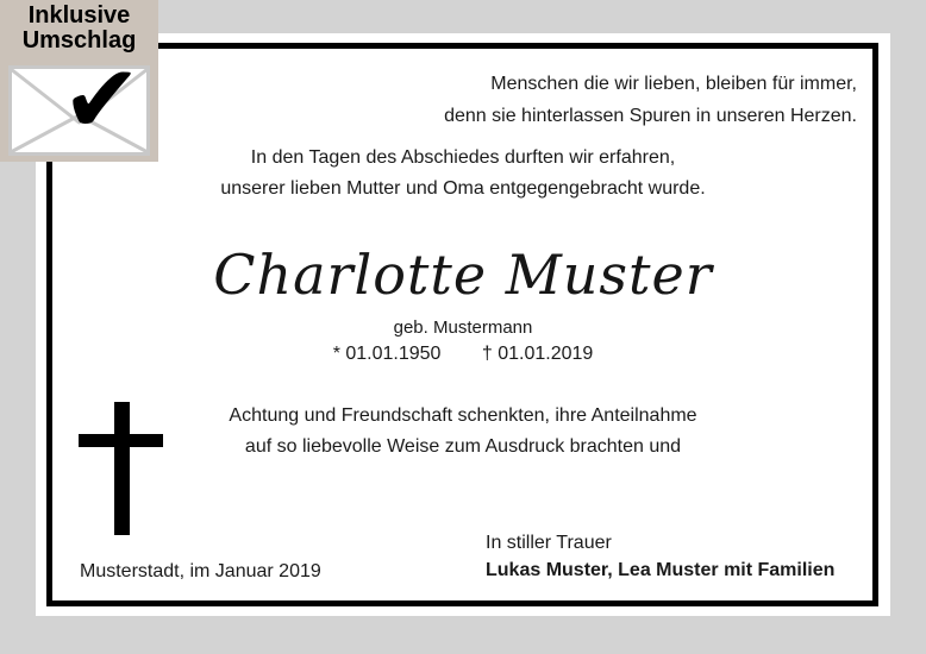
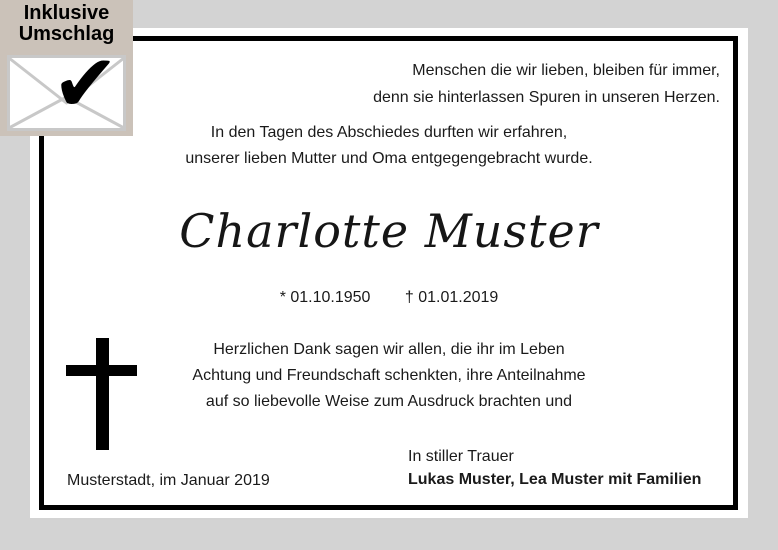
  Menschen die wir lieben, bleiben für immer,
  denn sie hinterlassen Spuren in unseren Herzen.
  In den Tagen des Abschiedes durften wir erfahren,
  unserer lieben Mutter und Oma entgegengebracht wurde.
  Charlotte Muster
- geb. Mustermann
- * 01.01.1950 † 01.01.2019
+ * 01.10.1950 † 01.01.2019
+ Herzlichen Dank sagen wir allen, die ihr im Leben
  Achtung und Freundschaft schenkten, ihre Anteilnahme
  auf so liebevolle Weise zum Ausdruck brachten und
  In stiller Trauer
  Lukas Muster, Lea Muster mit Familien
  Musterstadt, im Januar 2019
  Inklusive
  Umschlag
  ✔
